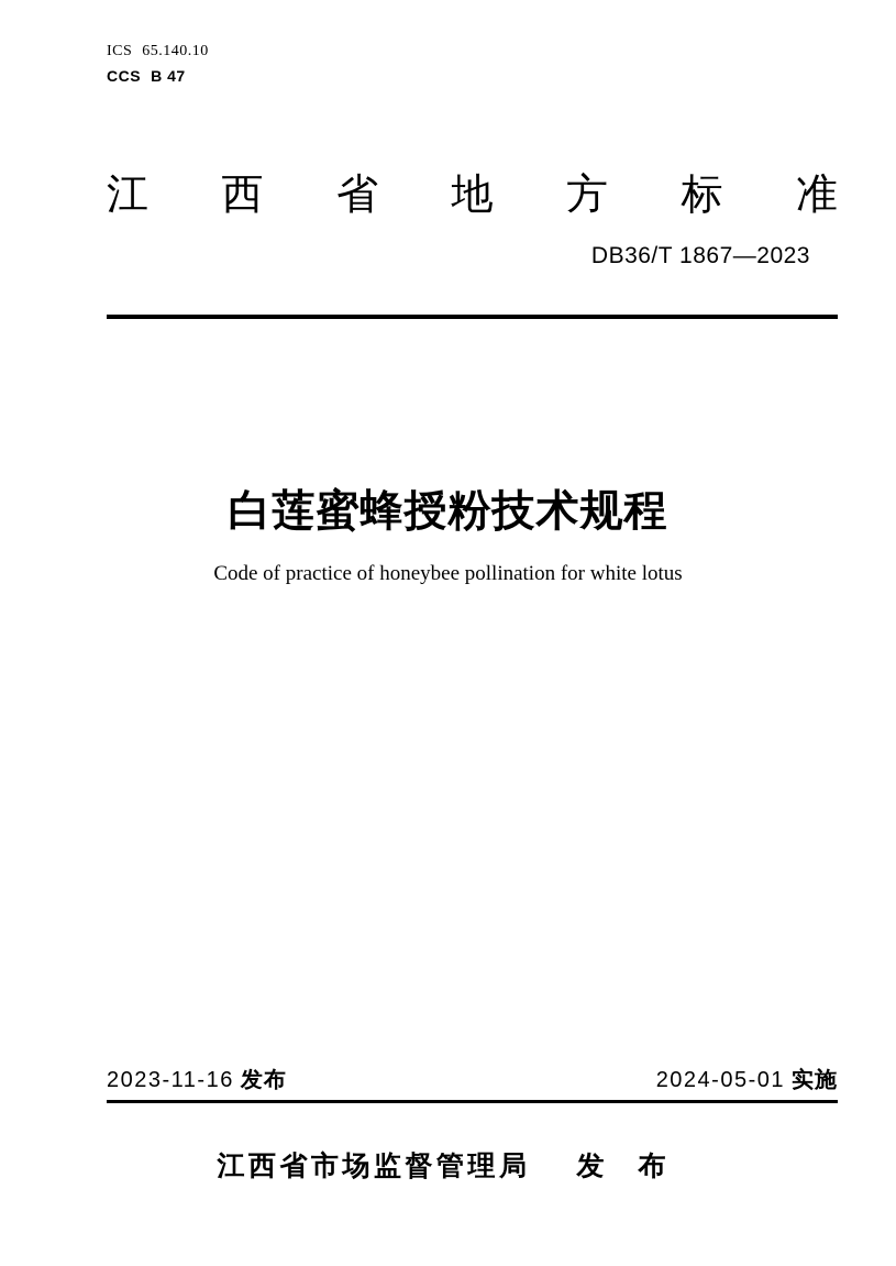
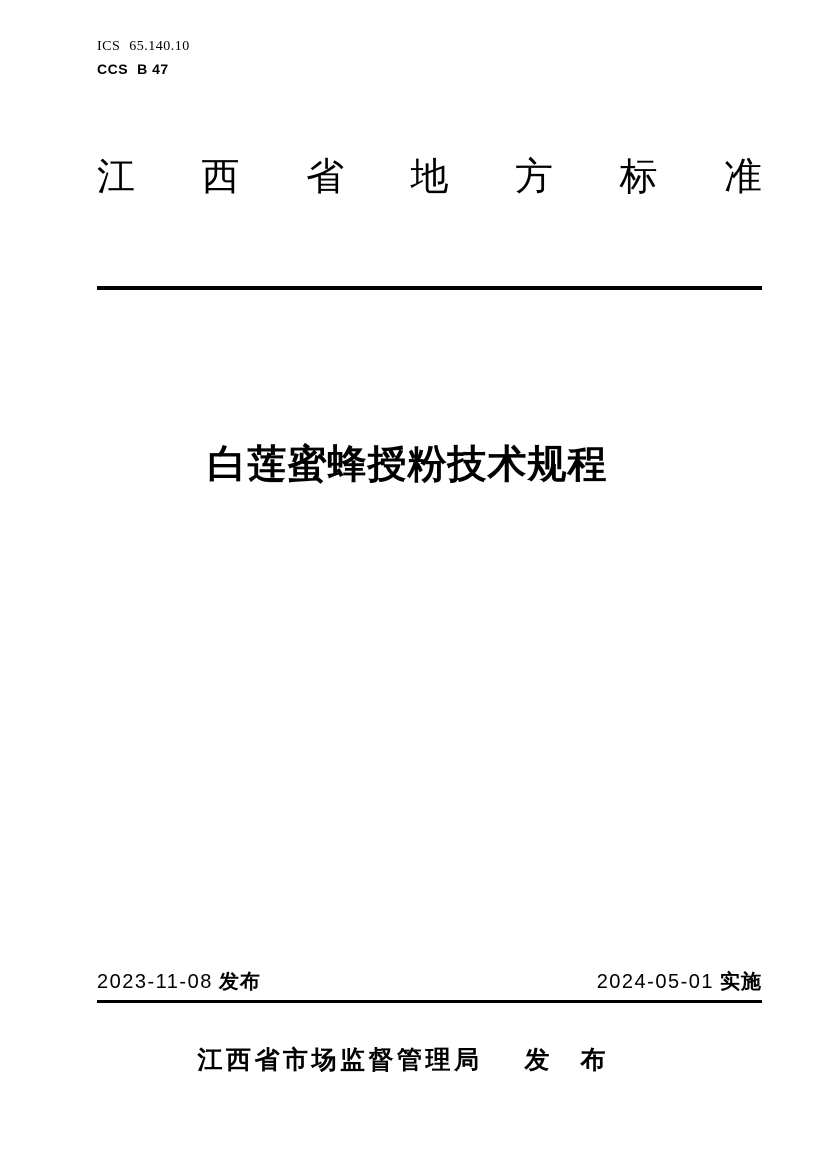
  ICS 65.140.10
  CCS B 47
  江 西 省 地 方 标 准
- DB36/T 1867—2023
  白莲蜜蜂授粉技术规程
- Code of practice of honeybee pollination for white lotus
- 2023-11-16 发布
+ 2023-11-08 发布
  2024-05-01 实施
  江西省市场监督管理局
  发 布
